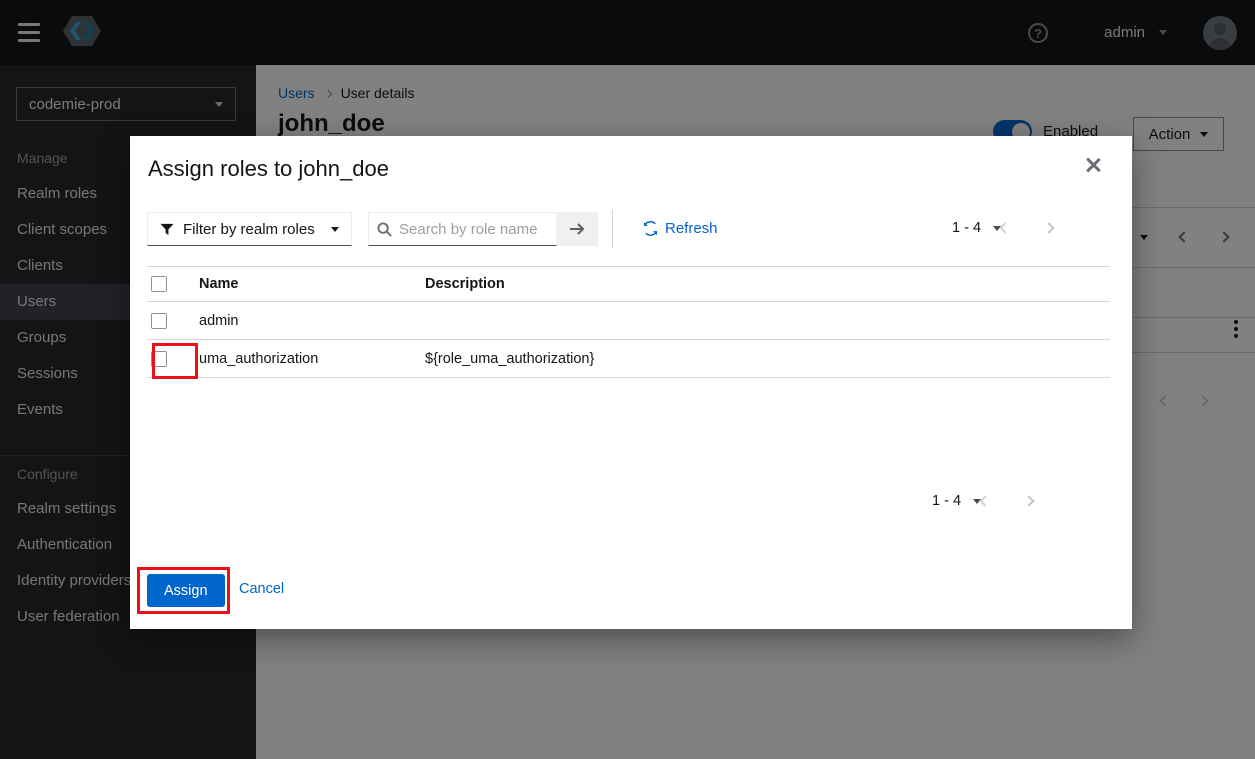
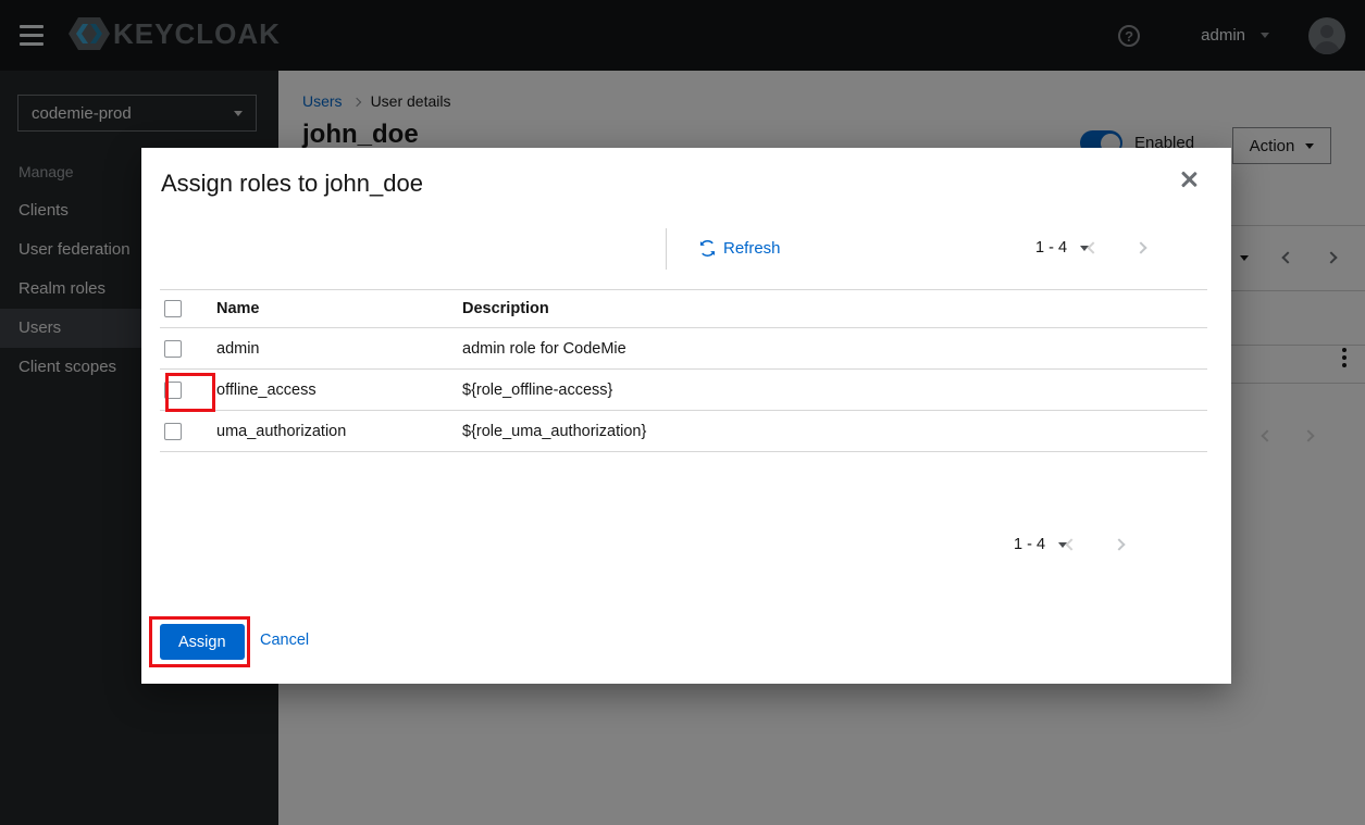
+ KEYCLOAK
  ?
  admin
  codemie-prod
  Manage
- Realm roles
+ Clients
- Client scopes
+ User federation
- Clients
+ Realm roles
  Users
- Groups
- Sessions
- Events
- Configure
- Realm settings
- Authentication
- Identity providers
- User federation
+ Client scopes
  Users
  User details
  john_doe
  Enabled
  Action
  Assign roles to john_doe
- Filter by realm roles
- Search by role name
  Refresh
  1 - 4
  Name
  Description
  admin
+ admin role for CodeMie
+ offline_access
+ ${role_offline-access}
  uma_authorization
  ${role_uma_authorization}
  1 - 4
  Assign
  Cancel
